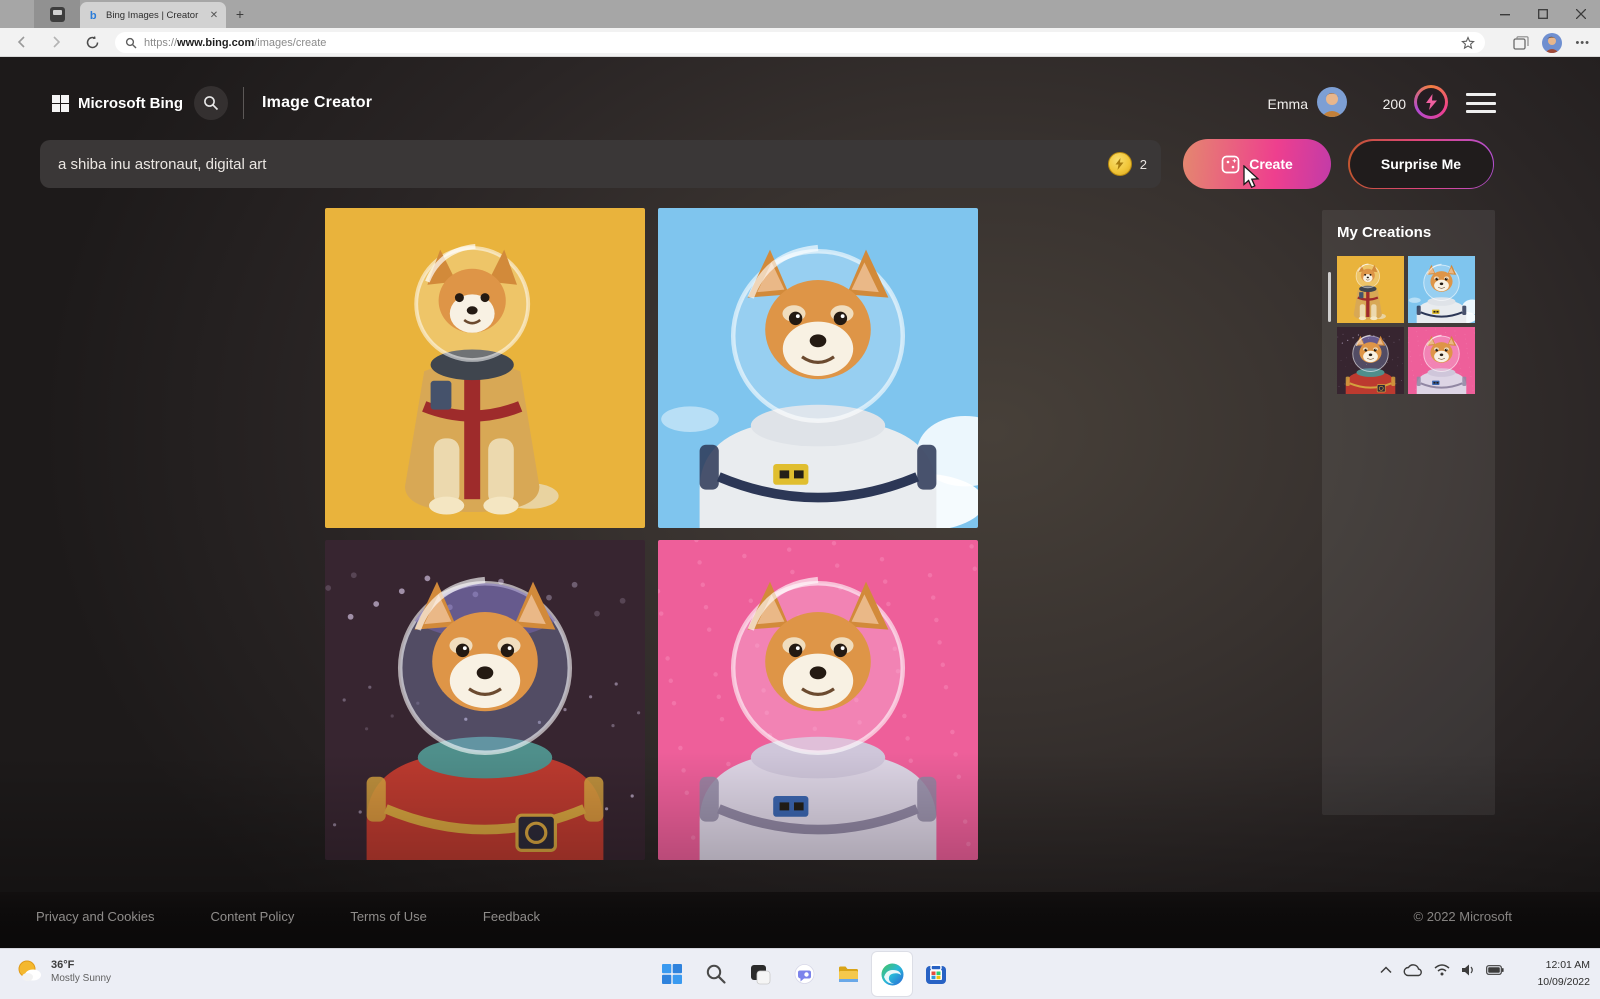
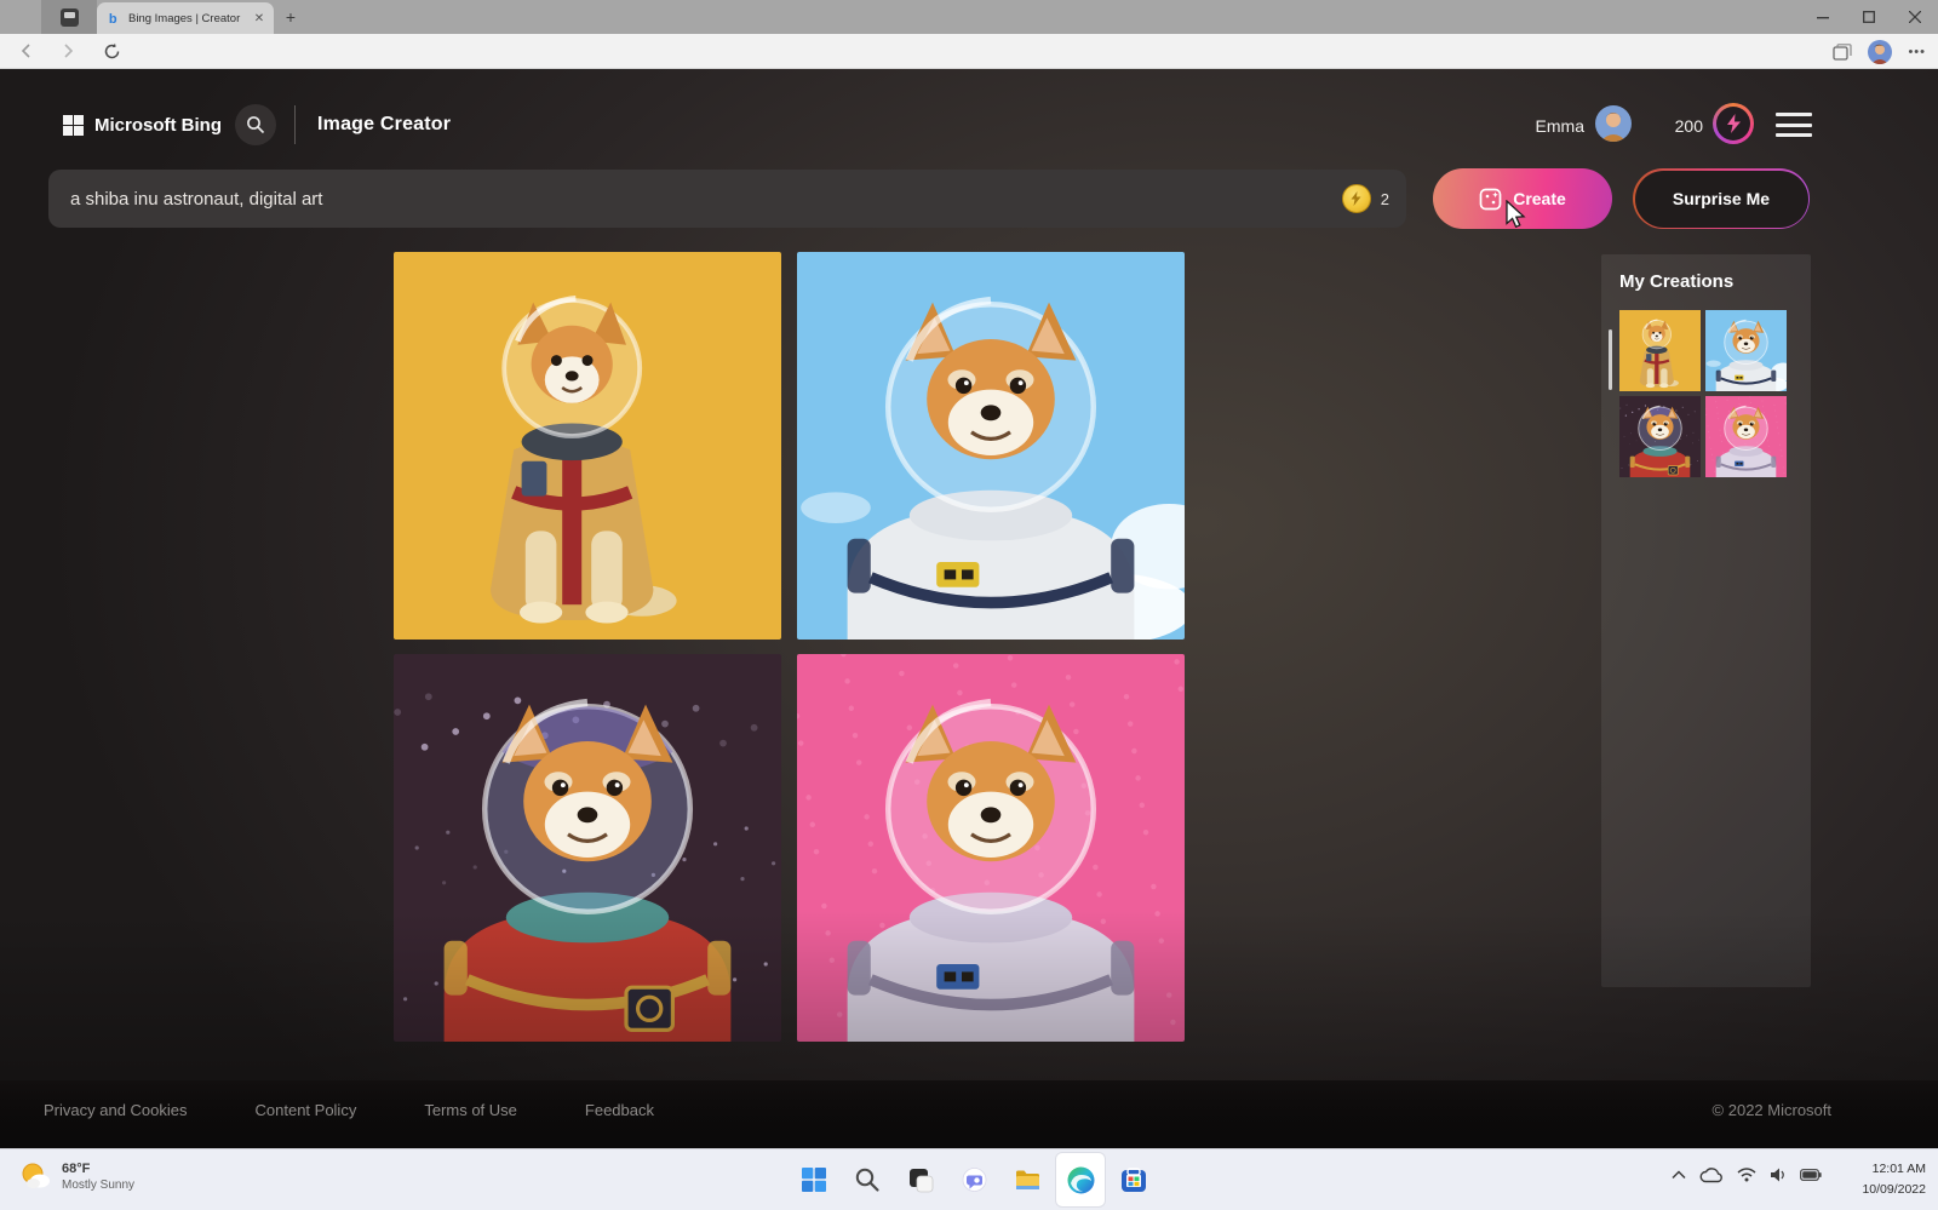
  b
  Bing Images | Creator
  ✕
  +
- https://www.bing.com/images/create
  •••
- 36°F
+ 68°F
  Mostly Sunny
  12:01 AM
  10/09/2022
